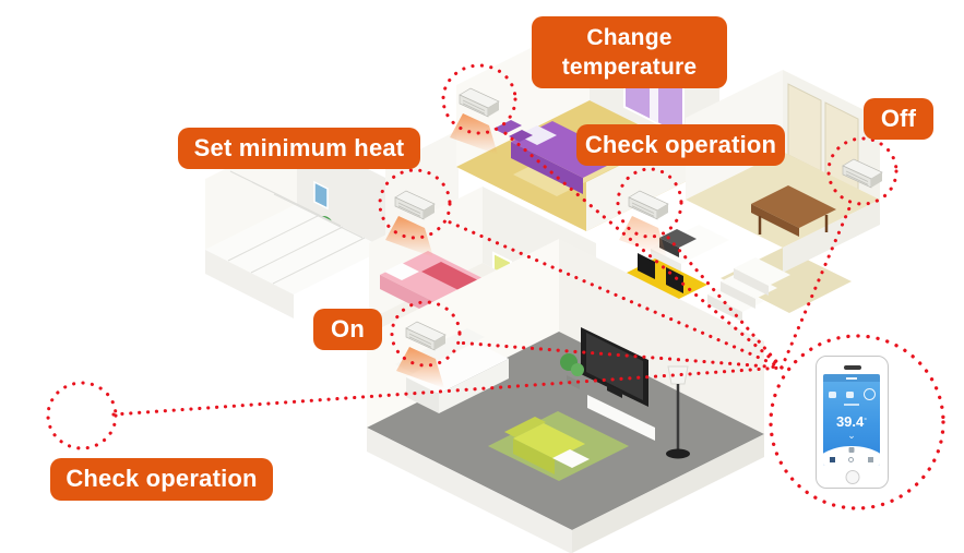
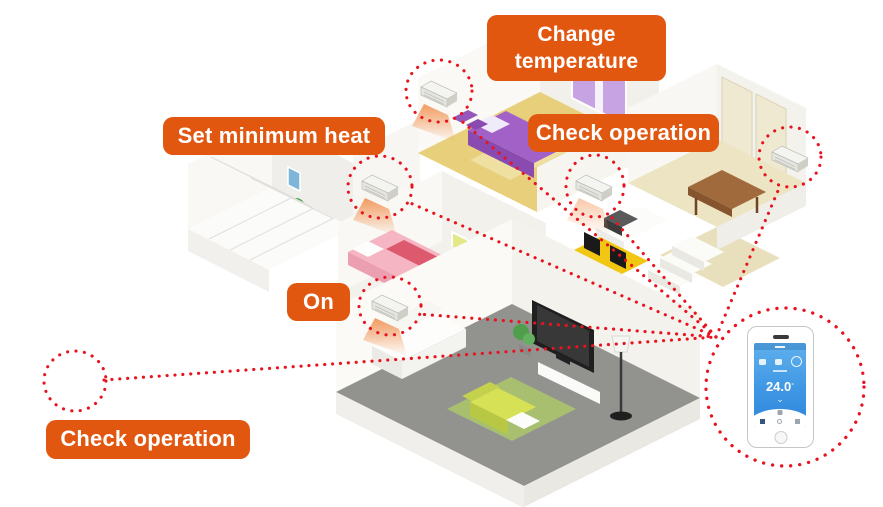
- 39.4
+ 24.0
  ⌄
  Change temperature
  Set minimum heat
  Check operation
- Off
  On
  Check operation
